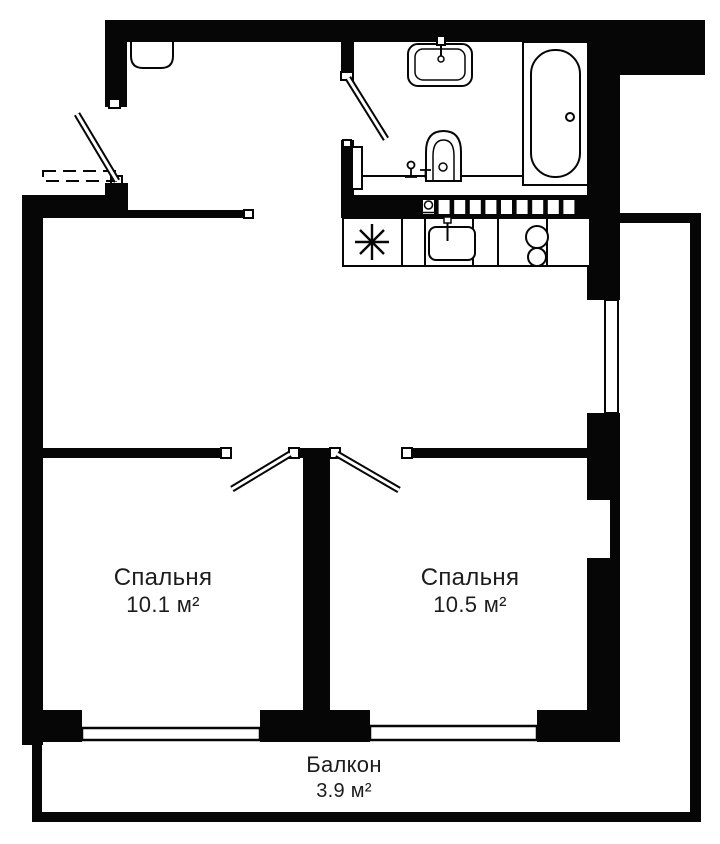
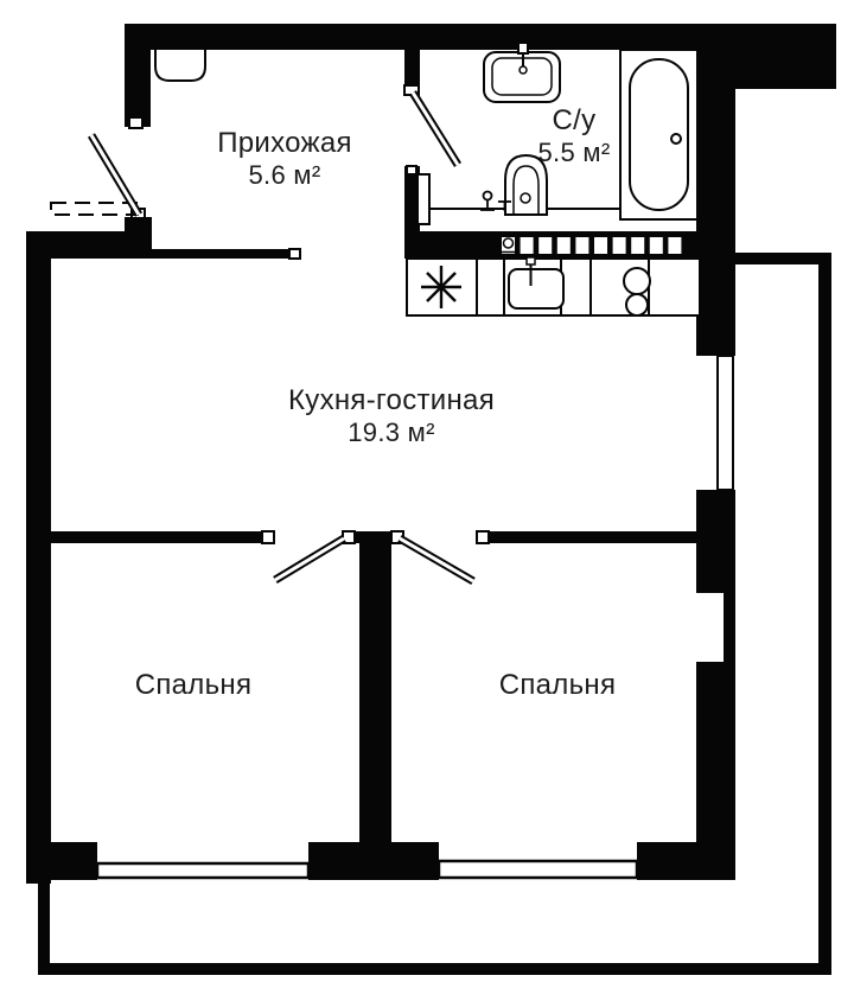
+ Прихожая
+ 5.6 м²
+ С/у
+ 5.5 м²
+ Кухня-гостиная
+ 19.3 м²
  Спальня
- 10.1 м²
  Спальня
- 10.5 м²
- Балкон
- 3.9 м²
